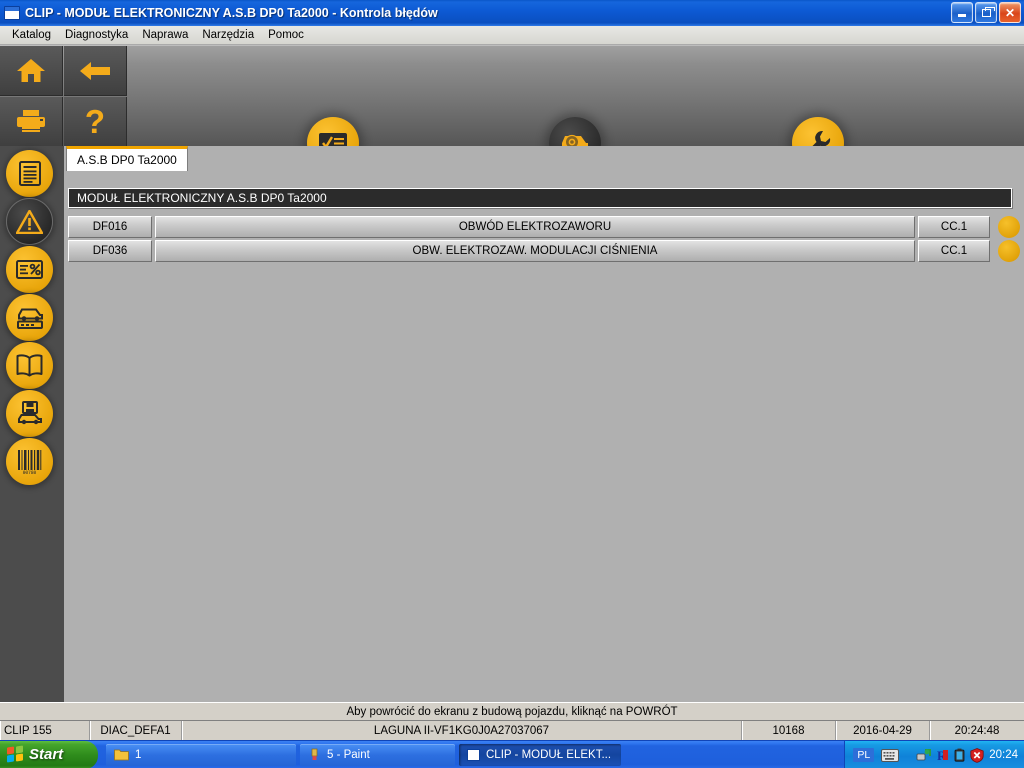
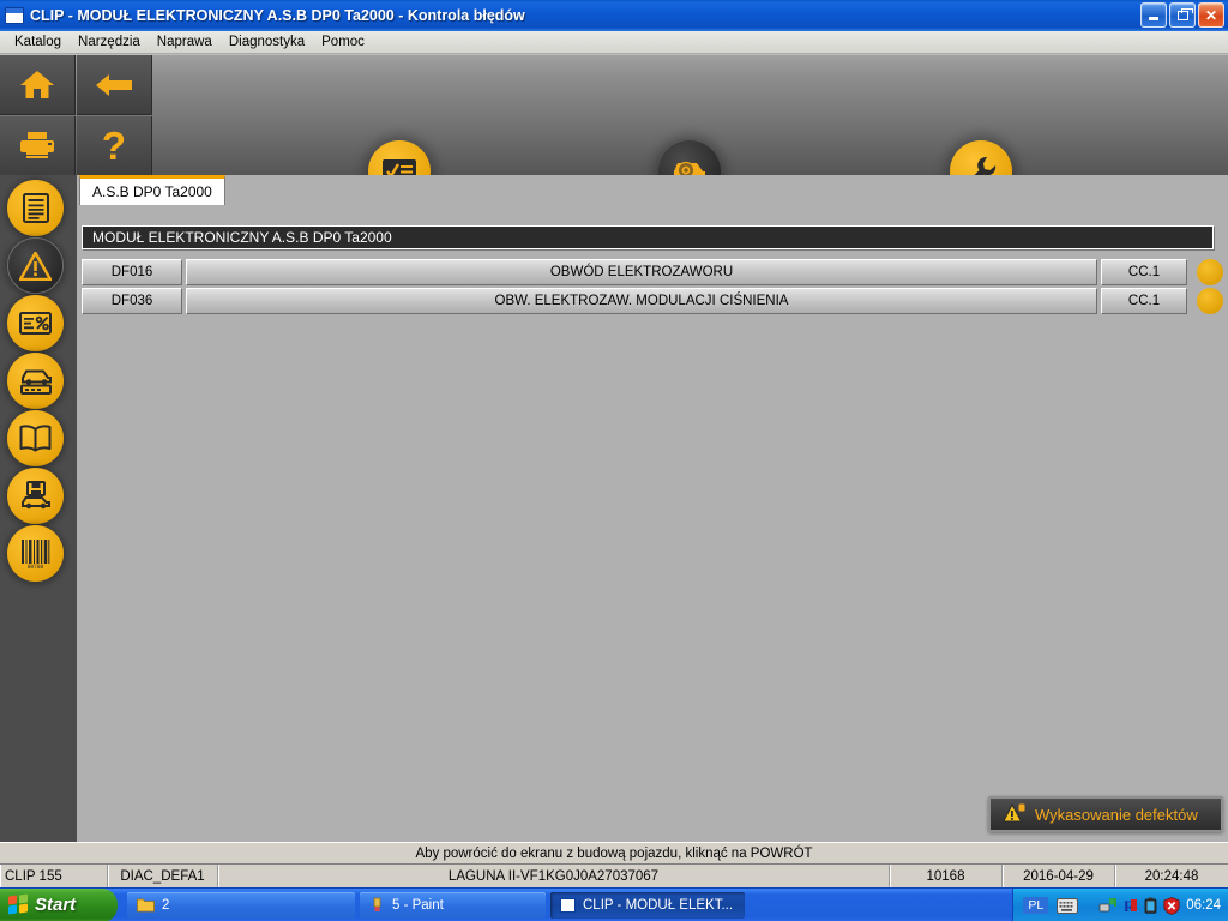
  CLIP - MODUŁ ELEKTRONICZNY A.S.B DP0 Ta2000 - Kontrola błędów
  ✕
  Katalog
- Diagnostyka
+ Narzędzia
  Naprawa
- Narzędzia
+ Diagnostyka
  Pomoc
  ?
  A.S.B DP0 Ta2000
  MODUŁ ELEKTRONICZNY A.S.B DP0 Ta2000
  DF016
  OBWÓD ELEKTROZAWORU
  CC.1
  DF036
  OBW. ELEKTROZAW. MODULACJI CIŚNIENIA
  CC.1
+ Wykasowanie defektów
  Aby powrócić do ekranu z budową pojazdu, kliknąć na POWRÓT
  CLIP 155
  DIAC_DEFA1
  LAGUNA II-VF1KG0J0A27037067
  10168
  2016-04-29
  20:24:48
  Start
- 1
+ 2
  5 - Paint
  CLIP - MODUŁ ELEKT...
  PL
  R
- 20:24
+ 06:24
